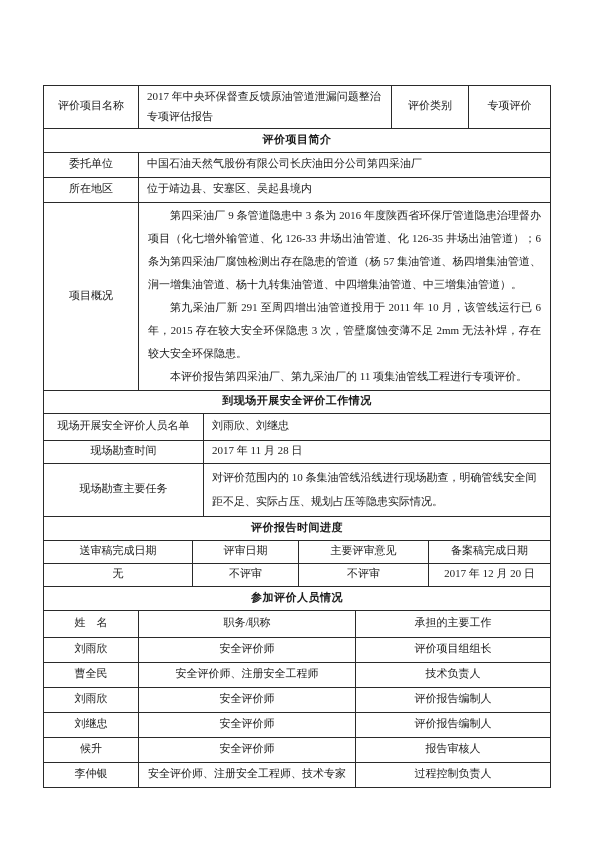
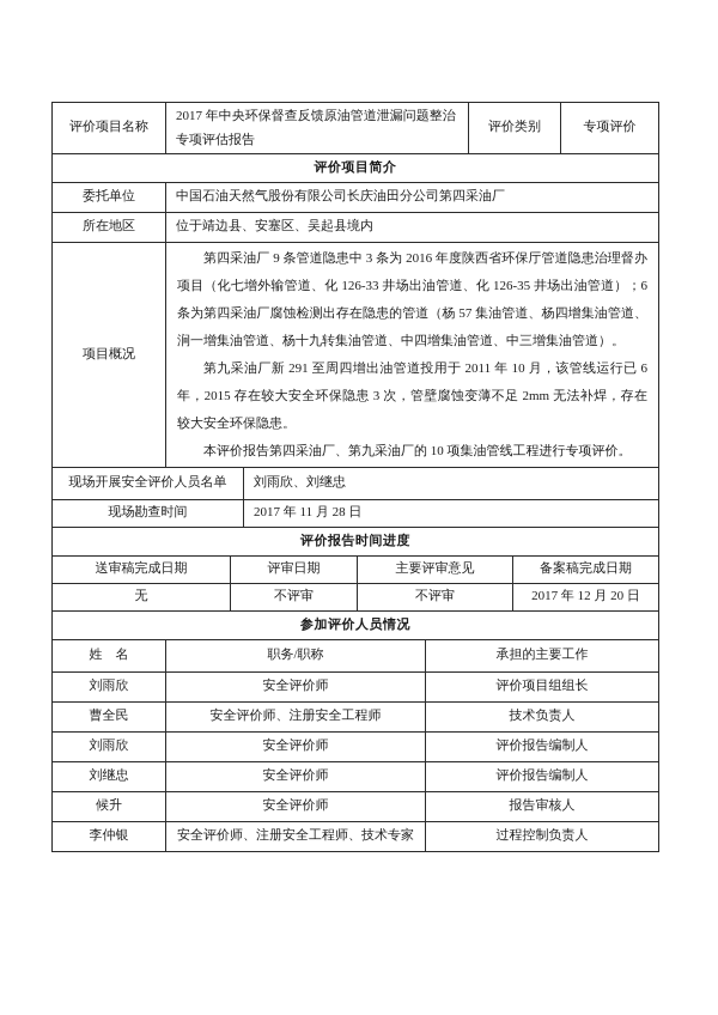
  评价项目名称
  2017 年中央环保督查反馈原油管道泄漏问题整治专项评估报告
  评价类别
  专项评价
  评价项目简介
  委托单位
  中国石油天然气股份有限公司长庆油田分公司第四采油厂
  所在地区
  位于靖边县、安塞区、吴起县境内
  项目概况
  第四采油厂 9 条管道隐患中 3 条为 2016 年度陕西省环保厅管道隐患治理督办项目（化七增外输管道、化 126-33 井场出油管道、化 126-35 井场出油管道）；6 条为第四采油厂腐蚀检测出存在隐患的管道（杨 57 集油管道、杨四增集油管道、涧一增集油管道、杨十九转集油管道、中四增集油管道、中三增集油管道）。
  第九采油厂新 291 至周四增出油管道投用于 2011 年 10 月，该管线运行已 6 年，2015 存在较大安全环保隐患 3 次，管壁腐蚀变薄不足 2mm 无法补焊，存在较大安全环保隐患。
- 本评价报告第四采油厂、第九采油厂的 11 项集油管线工程进行专项评价。
+ 本评价报告第四采油厂、第九采油厂的 10 项集油管线工程进行专项评价。
- 到现场开展安全评价工作情况
  现场开展安全评价人员名单
  刘雨欣、刘继忠
  现场勘查时间
  2017 年 11 月 28 日
- 现场勘查主要任务
- 对评价范围内的 10 条集油管线沿线进行现场勘查，明确管线安全间距不足、实际占压、规划占压等隐患实际情况。
  评价报告时间进度
  送审稿完成日期
  评审日期
  主要评审意见
  备案稿完成日期
  无
  不评审
  不评审
  2017 年 12 月 20 日
  参加评价人员情况
  姓 名
  职务/职称
  承担的主要工作
  刘雨欣
  安全评价师
  评价项目组组长
  曹全民
  安全评价师、注册安全工程师
  技术负责人
  刘雨欣
  安全评价师
  评价报告编制人
  刘继忠
  安全评价师
  评价报告编制人
  候升
  安全评价师
  报告审核人
  李仲银
  安全评价师、注册安全工程师、技术专家
  过程控制负责人
